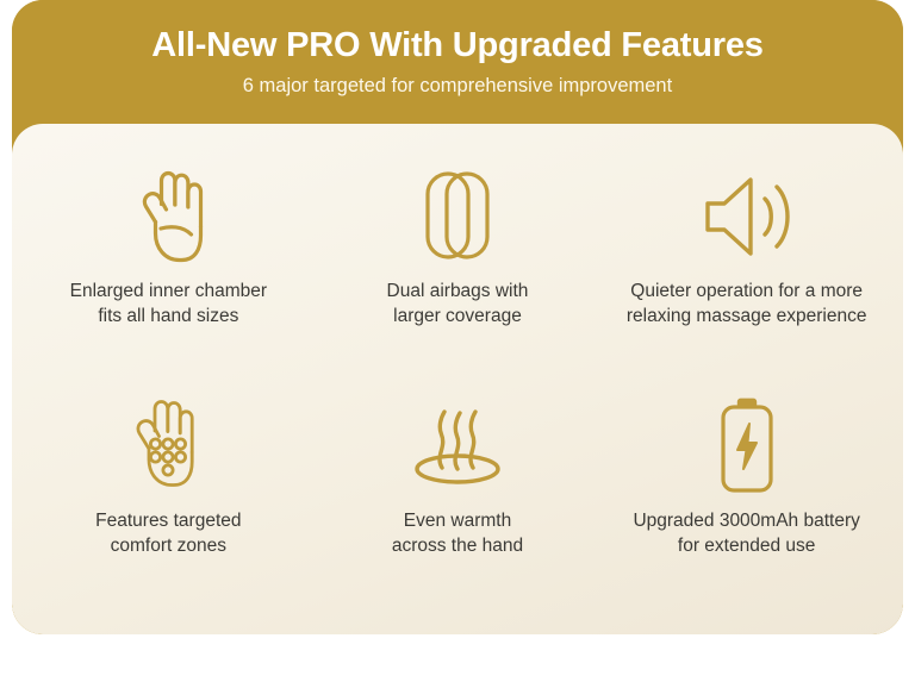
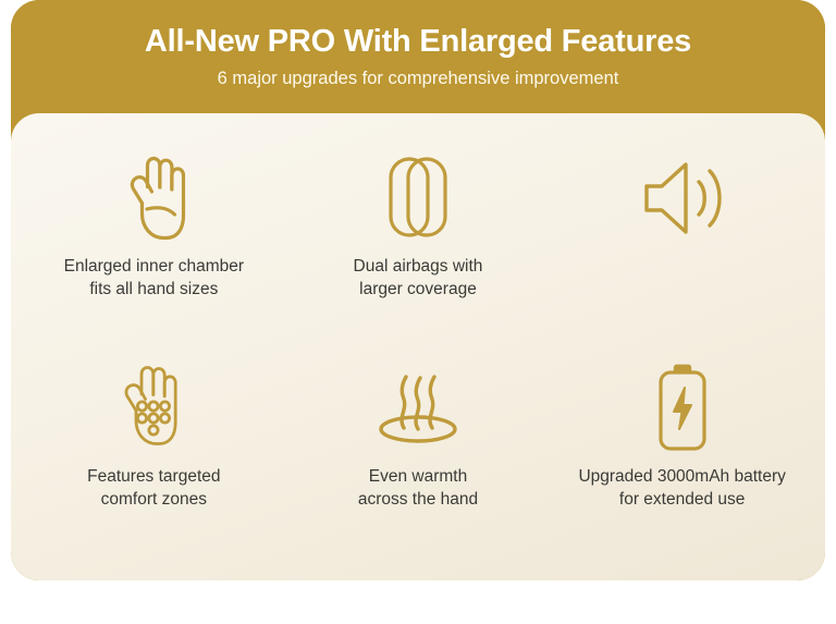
- All-New PRO With Upgraded Features
+ All-New PRO With Enlarged Features
- 6 major targeted for comprehensive improvement
+ 6 major upgrades for comprehensive improvement
  Enlarged inner chamber
  fits all hand sizes
  Dual airbags with
  larger coverage
- Quieter operation for a more
- relaxing massage experience
  Features targeted
  comfort zones
  Even warmth
  across the hand
  Upgraded 3000mAh battery
  for extended use
